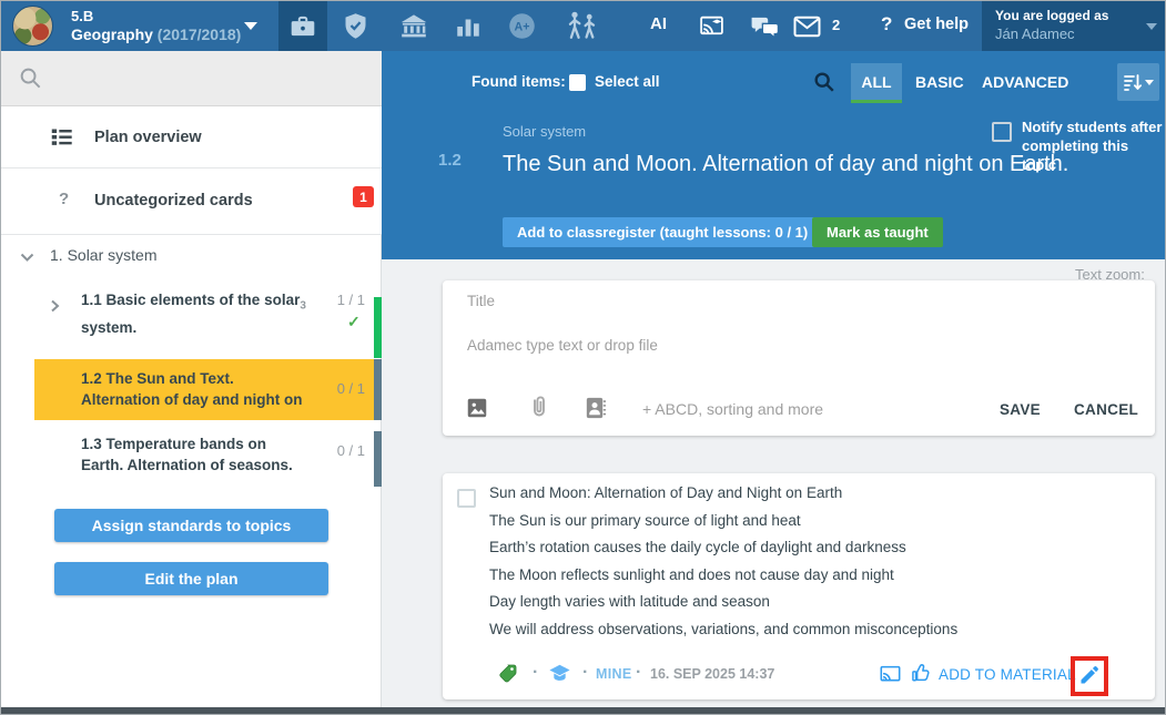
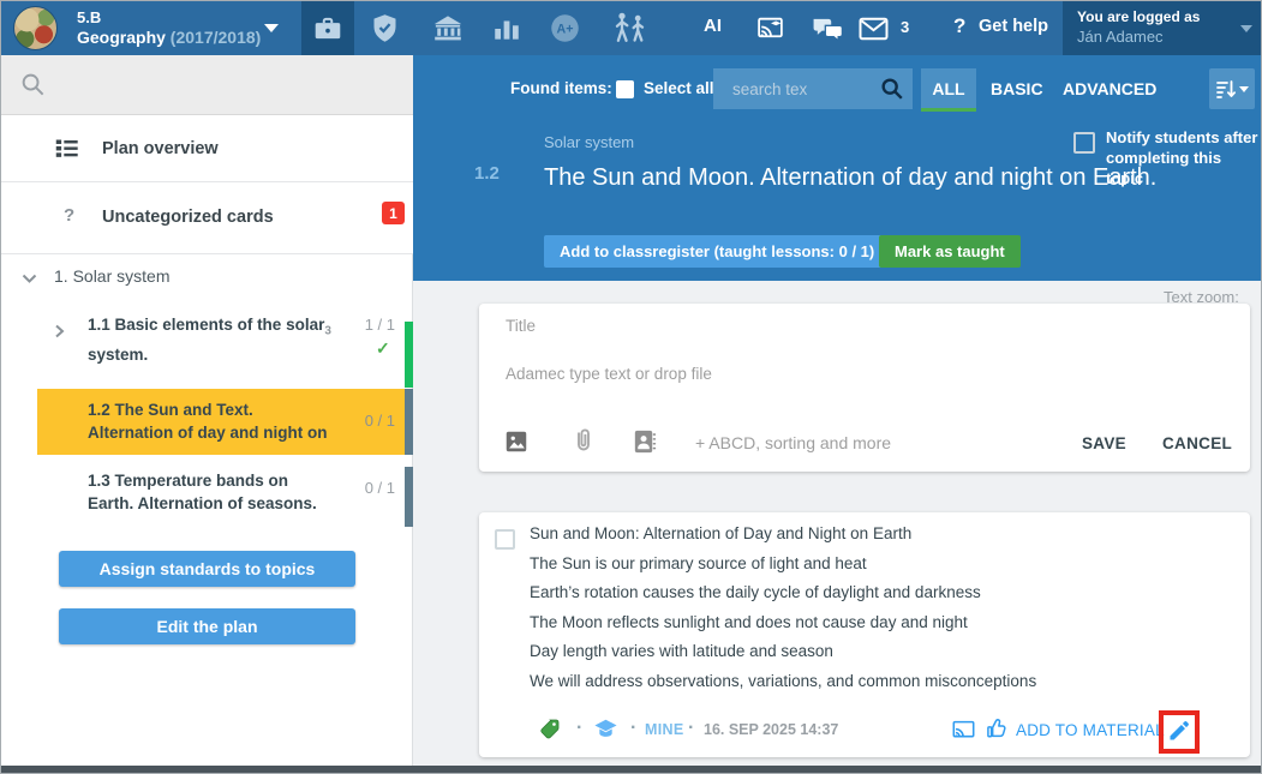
  5.B
  Geography (2017/2018)
  A+
  AI
- 2
+ 3
  ?
  Get help
  You are logged as
  Ján Adamec
  Plan overview
  ?
  Uncategorized cards
  1
  1. Solar system
  1.1 Basic elements of the solar3
  system.
  1 / 1
  ✓
  1.2 The Sun and Text.
  Alternation of day and night on
  0 / 1
  1.3 Temperature bands on
  Earth. Alternation of seasons.
  0 / 1
  Assign standards to topics
  Edit the plan
  Found items:
  Select all
+ search tex
  ALL
  BASIC
  ADVANCED
  Solar system
  1.2
  The Sun and Moon. Alternation of day and night on Earth.
  Add to classregister (taught lessons: 0 / 1)
  Mark as taught
  Notify students after completing this topic
  Text zoom:
  Title
  Adamec type text or drop file
  + ABCD, sorting and more
  SAVE
  CANCEL
  Sun and Moon: Alternation of Day and Night on Earth
  The Sun is our primary source of light and heat
  Earth’s rotation causes the daily cycle of daylight and darkness
  The Moon reflects sunlight and does not cause day and night
  Day length varies with latitude and season
  We will address observations, variations, and common misconceptions
  MINE
  16. SEP 2025 14:37
  ADD TO MATERIAL
